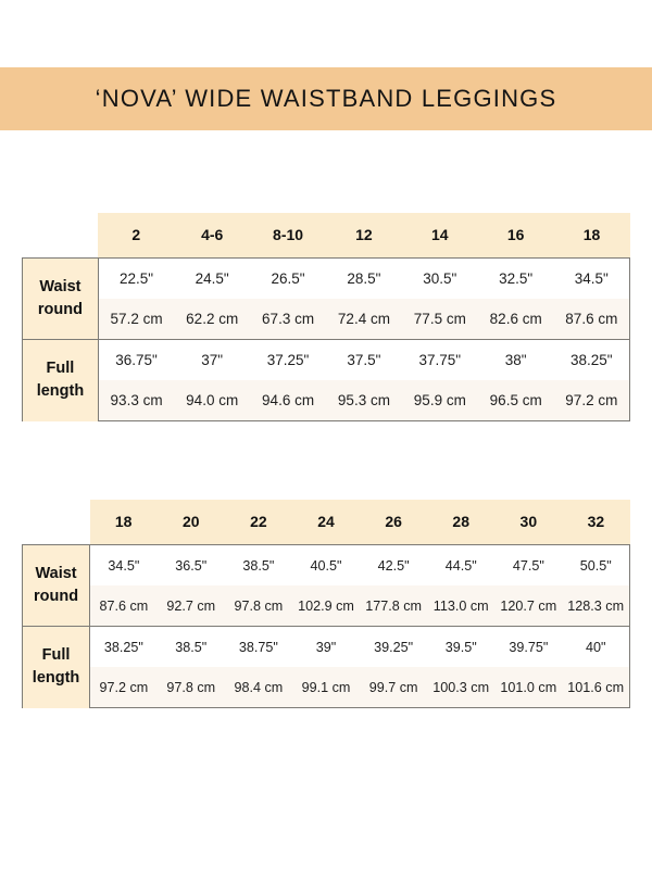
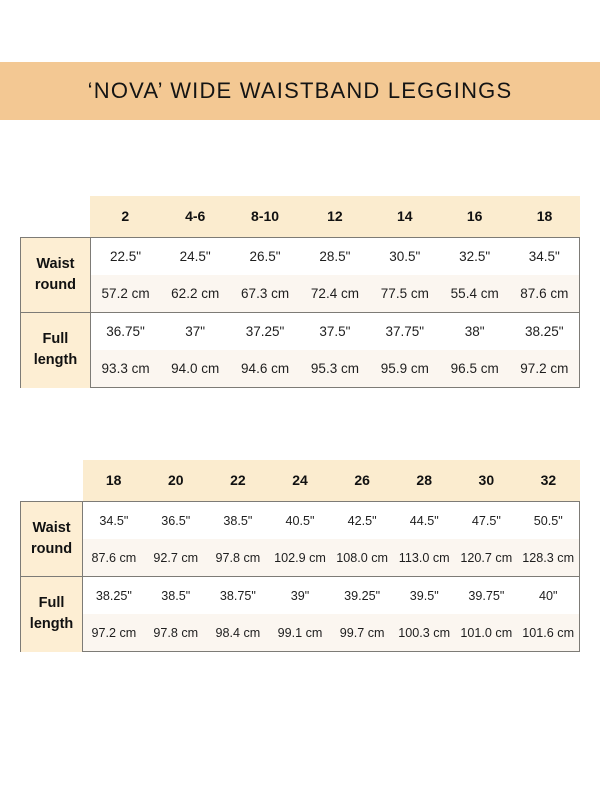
  ‘NOVA’ WIDE WAISTBAND LEGGINGS
  	2	4-6	8-10	12	14	16	18
  Waistround	22.5"	24.5"	26.5"	28.5"	30.5"	32.5"	34.5"
- 57.2 cm	62.2 cm	67.3 cm	72.4 cm	77.5 cm	82.6 cm	87.6 cm
+ 57.2 cm	62.2 cm	67.3 cm	72.4 cm	77.5 cm	55.4 cm	87.6 cm
  Fulllength	36.75"	37"	37.25"	37.5"	37.75"	38"	38.25"
  93.3 cm	94.0 cm	94.6 cm	95.3 cm	95.9 cm	96.5 cm	97.2 cm
  	18	20	22	24	26	28	30	32
  Waistround	34.5"	36.5"	38.5"	40.5"	42.5"	44.5"	47.5"	50.5"
- 87.6 cm	92.7 cm	97.8 cm	102.9 cm	177.8 cm	113.0 cm	120.7 cm	128.3 cm
+ 87.6 cm	92.7 cm	97.8 cm	102.9 cm	108.0 cm	113.0 cm	120.7 cm	128.3 cm
  Fulllength	38.25"	38.5"	38.75"	39"	39.25"	39.5"	39.75"	40"
  97.2 cm	97.8 cm	98.4 cm	99.1 cm	99.7 cm	100.3 cm	101.0 cm	101.6 cm
